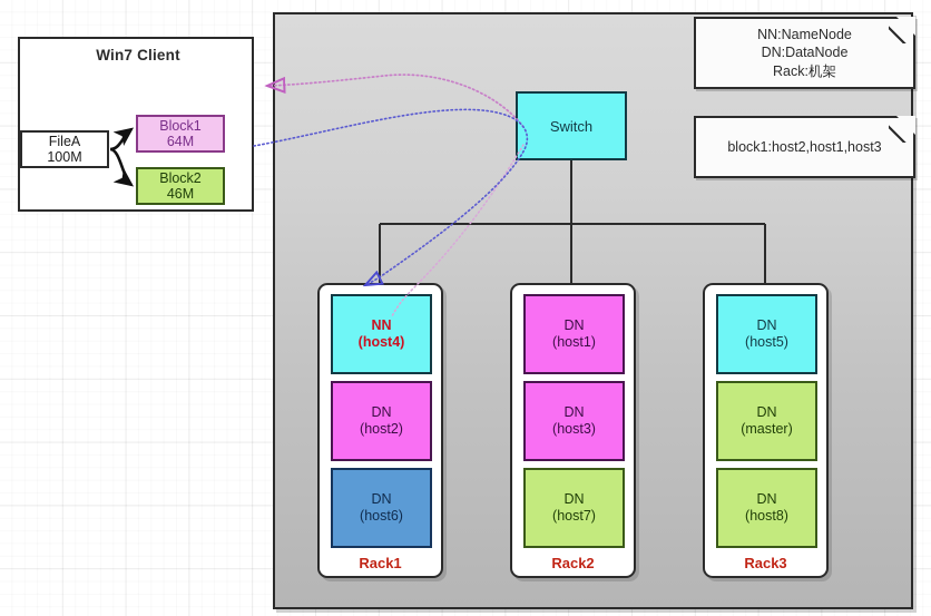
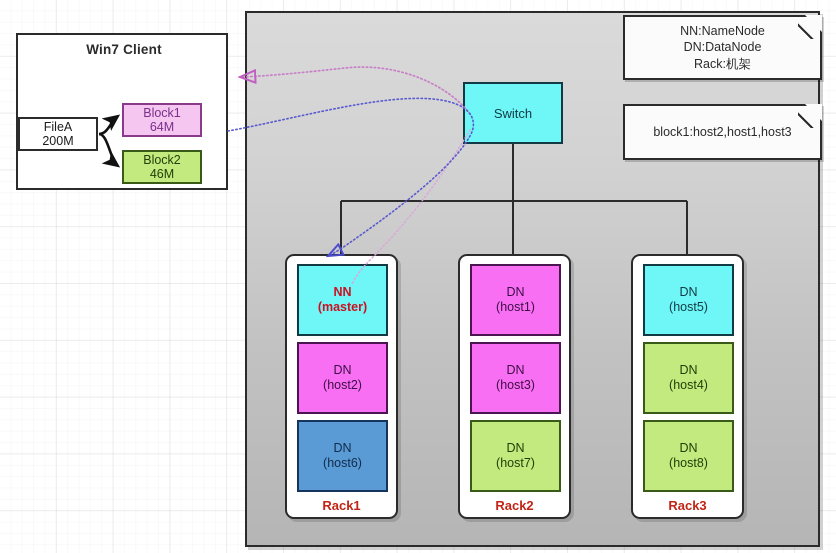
  Switch
  NN:NameNode
  DN:DataNode
  Rack:机架
  block1:host2,host1,host3
  NN
- (host4)
+ (master)
  DN
  (host2)
  DN
  (host6)
  Rack1
  DN
  (host1)
  DN
  (host3)
  DN
  (host7)
  Rack2
  DN
  (host5)
  DN
- (master)
+ (host4)
  DN
  (host8)
  Rack3
  Win7 Client
  FileA
- 100M
+ 200M
  Block1
  64M
  Block2
  46M
